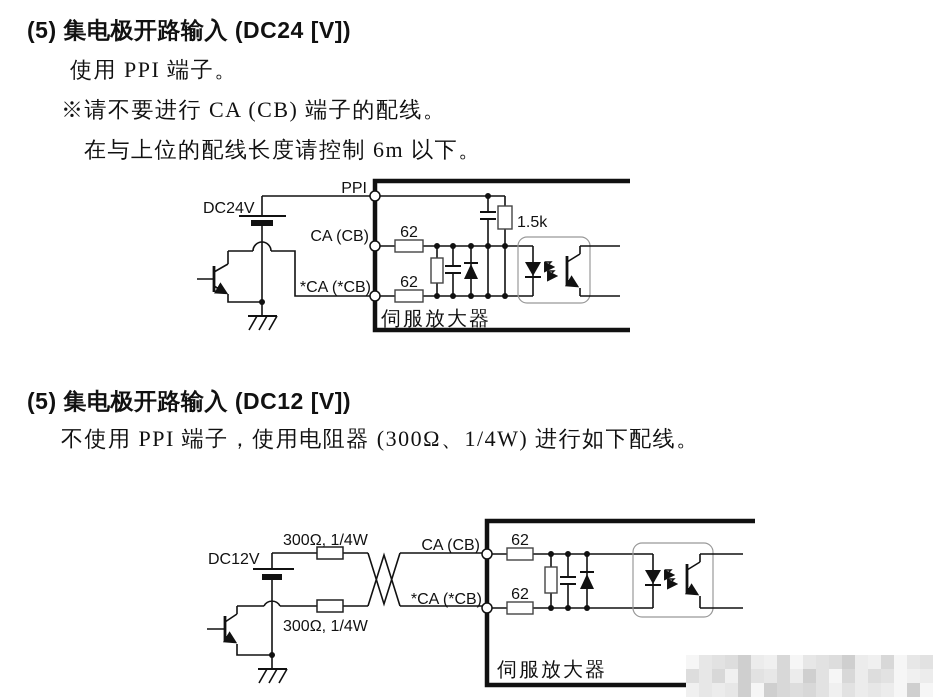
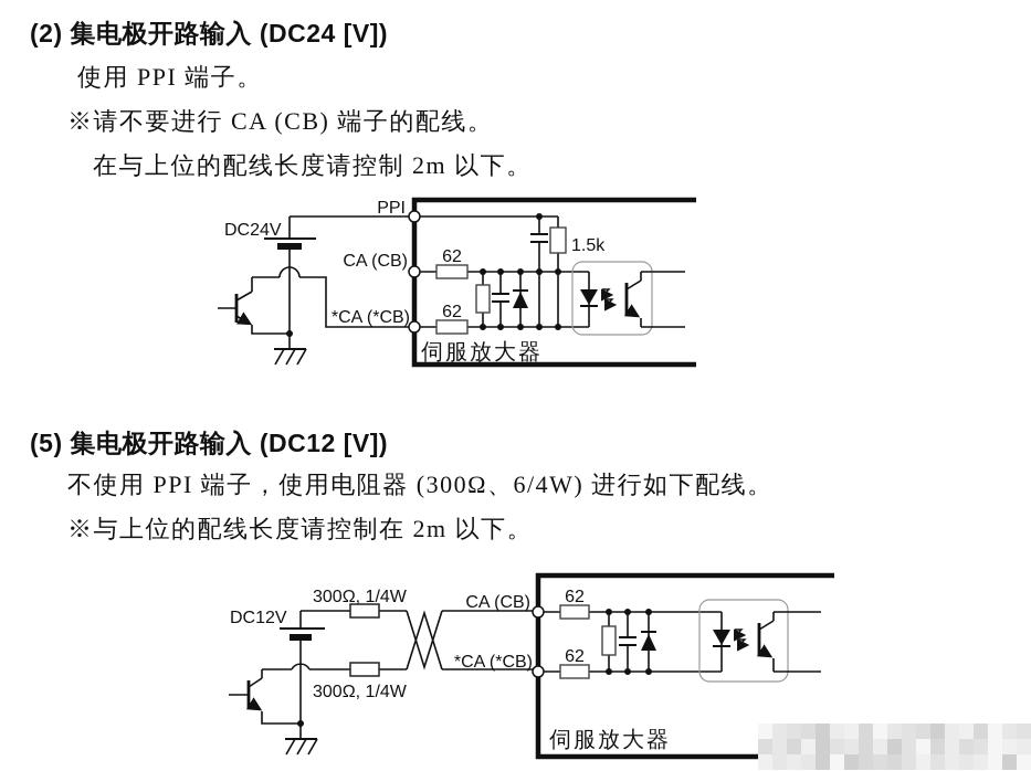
- (5) 集电极开路输入 (DC24 [V])
+ (2) 集电极开路输入 (DC24 [V])
  使用 PPI 端子。
  ※请不要进行 CA (CB) 端子的配线。
- 在与上位的配线长度请控制 6m 以下。
+ 在与上位的配线长度请控制 2m 以下。
  DC24V
  1.5k
  62
  62
  PPI
  CA (CB)
  *CA (*CB)
  伺服放大器
  (5) 集电极开路输入 (DC12 [V])
- 不使用 PPI 端子，使用电阻器 (300Ω、1/4W) 进行如下配线。
+ 不使用 PPI 端子，使用电阻器 (300Ω、6/4W) 进行如下配线。
+ ※与上位的配线长度请控制在 2m 以下。
  300Ω, 1/4W
  300Ω, 1/4W
  DC12V
  62
  62
  CA (CB)
  *CA (*CB)
  伺服放大器
